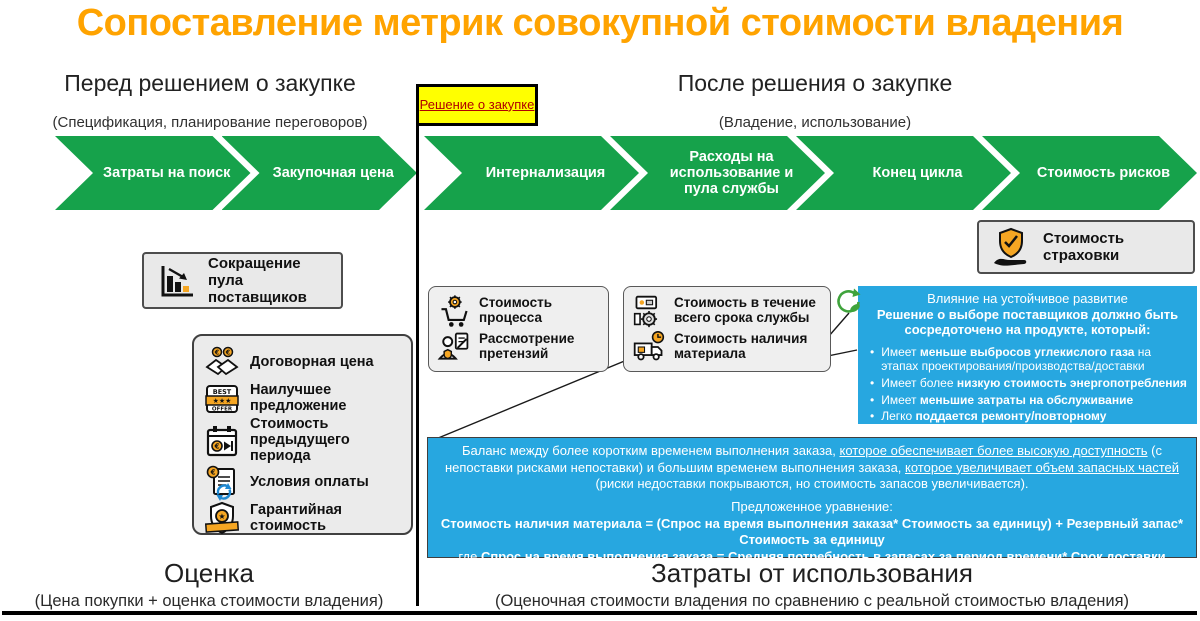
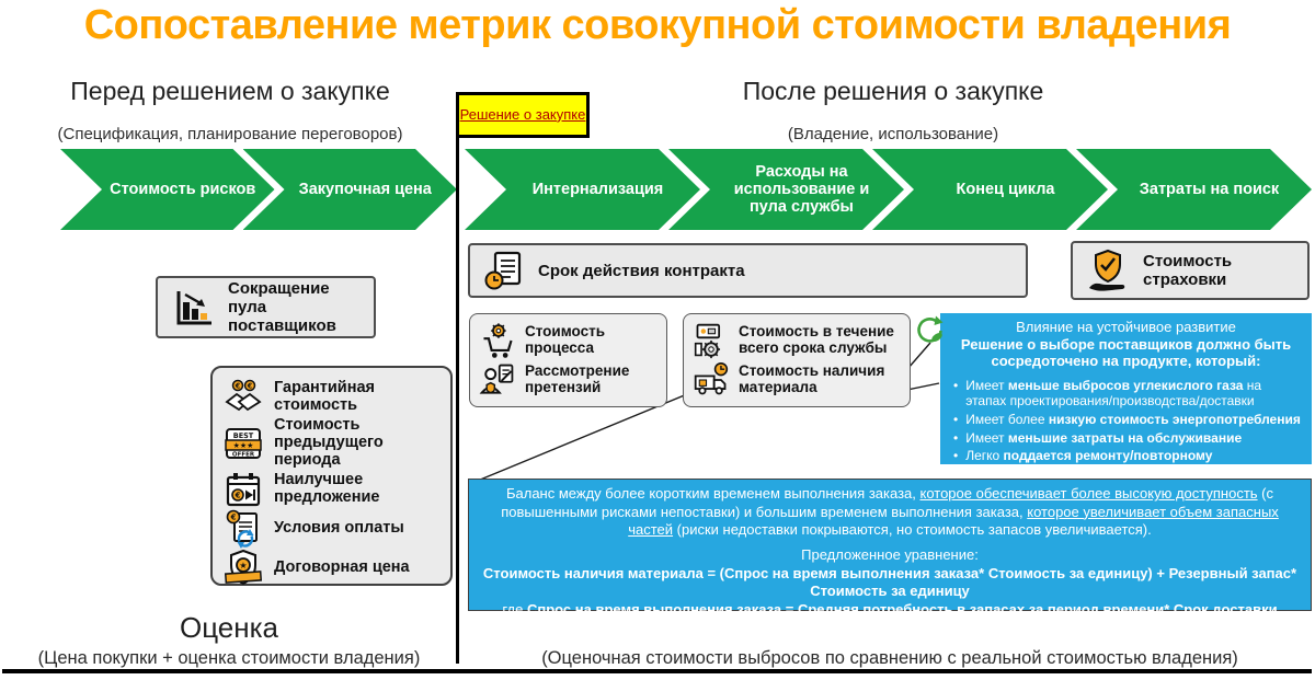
  Сопоставление метрик совокупной стоимости владения
  Перед решением о закупке
  (Спецификация, планирование переговоров)
  После решения о закупке
  (Владение, использование)
  Решение о закупке
- Затраты на поиск
+ Стоимость рисков
  Закупочная цена
  Интернализация
  Расходы на использование и пула службы
  Конец цикла
- Стоимость рисков
+ Затраты на поиск
+ Срок действия контракта
  Стоимость страховки
  Сокращение пула поставщиков
  Стоимость процесса
  Рассмотрение претензий
  Стоимость в течение всего срока службы
  Стоимость наличия материала
  Влияние на устойчивое развитие
  Решение о выборе поставщиков должно быть сосредоточено на продукте, который:
  •
  Имеет меньше выбросов углекислого газа на этапах проектирования/производства/доставки
  •
  Имеет более низкую стоимость энергопотребления
  •
  Имеет меньшие затраты на обслуживание
  •
  Легко поддается ремонту/повторному использованию/переработке.
  €
  €
- Договорная цена
+ Гарантийная стоимость
  BEST
  ★★★
- Наилучшее предложение
+ Стоимость предыдущего периода
  €
- Стоимость предыдущего периода
+ Наилучшее предложение
  €
  Условия оплаты
  ★
- Гарантийная стоимость
+ Договорная цена
- Баланс между более коротким временем выполнения заказа, которое обеспечивает более высокую доступность (с непоставки рисками непоставки) и большим временем выполнения заказа, которое увеличивает объем запасных частей (риски недоставки покрываются, но стоимость запасов увеличивается).
+ Баланс между более коротким временем выполнения заказа, которое обеспечивает более высокую доступность (с повышенными рисками непоставки) и большим временем выполнения заказа, которое увеличивает объем запасных частей (риски недоставки покрываются, но стоимость запасов увеличивается).
  Предложенное уравнение:
  Стоимость наличия материала = (Спрос на время выполнения заказа* Стоимость за единицу) + Резервный запас* Стоимость за единицу
  где Спрос на время выполнения заказа = Средняя потребность в запасах за период времени* Срок доставки
  Оценка
  (Цена покупки + оценка стоимости владения)
- Затраты от использования
- (Оценочная стоимости владения по сравнению с реальной стоимостью владения)
+ (Оценочная стоимости выбросов по сравнению с реальной стоимостью владения)
